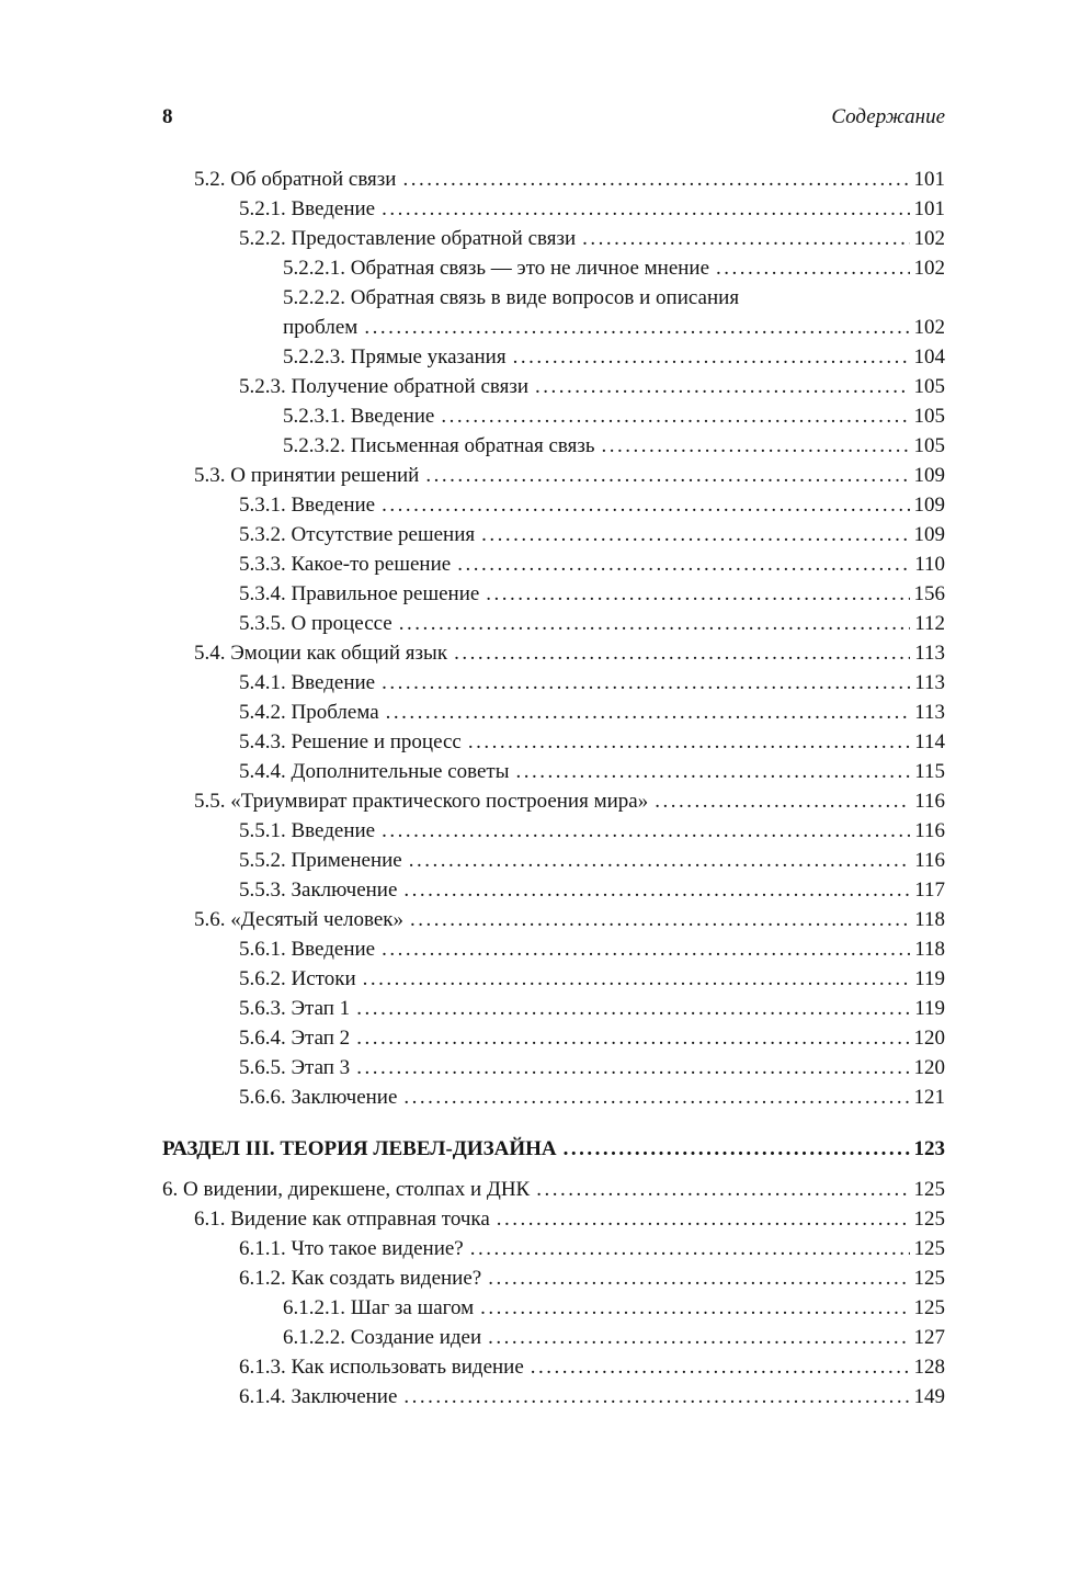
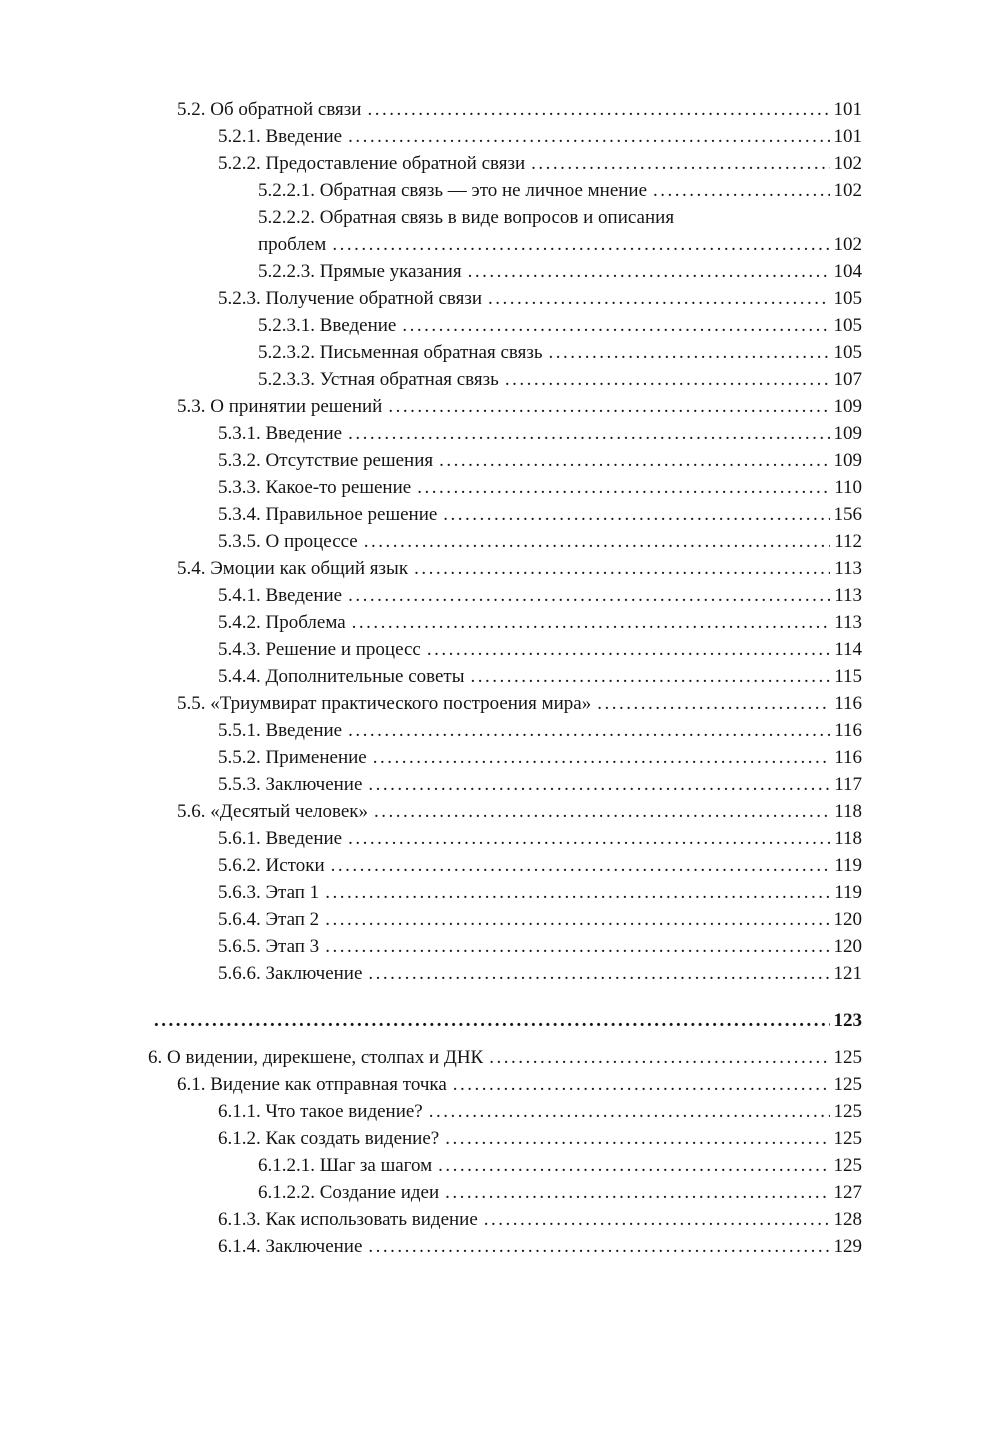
- 8
- Содержание
  5.2. Об обратной связи
  101
  5.2.1. Введение
  101
  5.2.2. Предоставление обратной связи
  102
  5.2.2.1. Обратная связь — это не личное мнение
  102
  5.2.2.2. Обратная связь в виде вопросов и описания
  проблем
  102
  5.2.2.3. Прямые указания
  104
  5.2.3. Получение обратной связи
  105
  5.2.3.1. Введение
  105
  5.2.3.2. Письменная обратная связь
  105
+ 5.2.3.3. Устная обратная связь
+ 107
  5.3. О принятии решений
  109
  5.3.1. Введение
  109
  5.3.2. Отсутствие решения
  109
  5.3.3. Какое-то решение
  110
  5.3.4. Правильное решение
  156
  5.3.5. О процессе
  112
  5.4. Эмоции как общий язык
  113
  5.4.1. Введение
  113
  5.4.2. Проблема
  113
  5.4.3. Решение и процесс
  114
  5.4.4. Дополнительные советы
  115
  5.5. «Триумвират практического построения мира»
  116
  5.5.1. Введение
  116
  5.5.2. Применение
  116
  5.5.3. Заключение
  117
  5.6. «Десятый человек»
  118
  5.6.1. Введение
  118
  5.6.2. Истоки
  119
  5.6.3. Этап 1
  119
  5.6.4. Этап 2
  120
  5.6.5. Этап 3
  120
  5.6.6. Заключение
  121
- РАЗДЕЛ III. ТЕОРИЯ ЛЕВЕЛ-ДИЗАЙНА
  123
  6. О видении, дирекшене, столпах и ДНК
  125
  6.1. Видение как отправная точка
  125
  6.1.1. Что такое видение?
  125
  6.1.2. Как создать видение?
  125
  6.1.2.1. Шаг за шагом
  125
  6.1.2.2. Создание идеи
  127
  6.1.3. Как использовать видение
  128
  6.1.4. Заключение
- 149
+ 129
